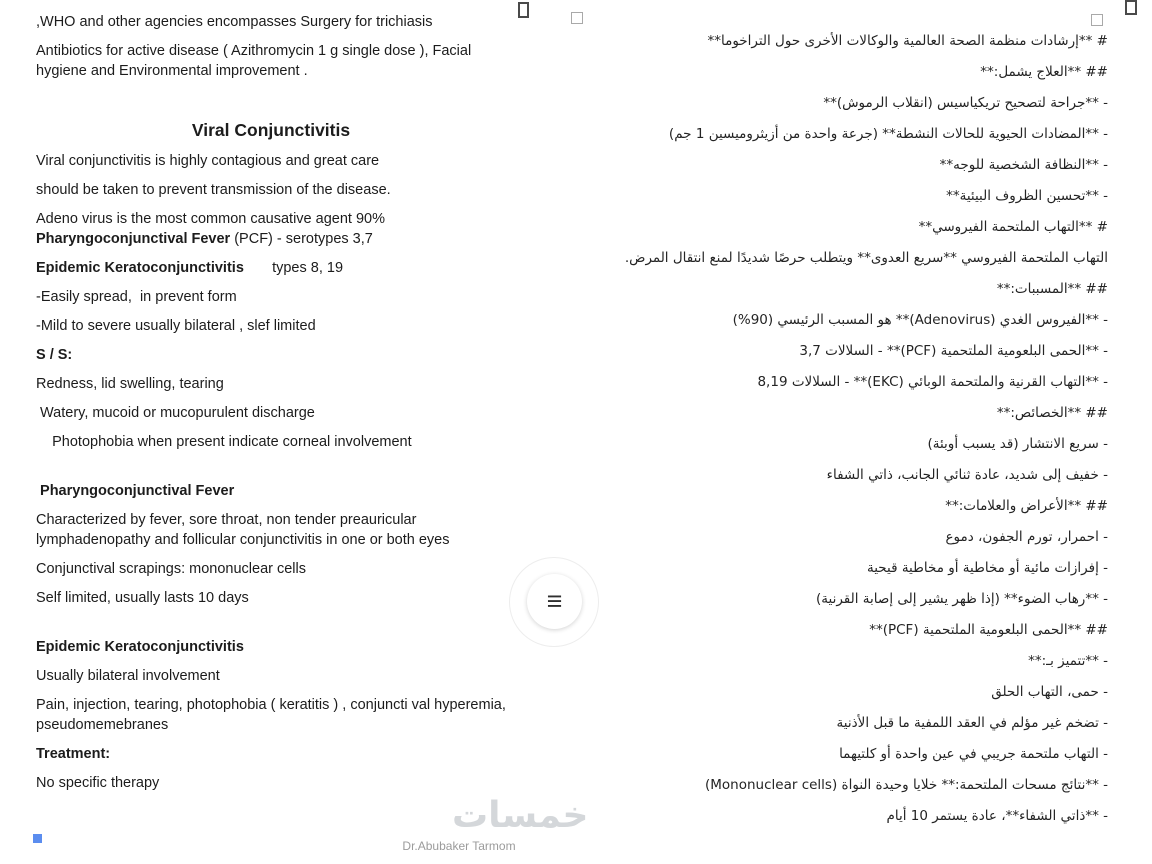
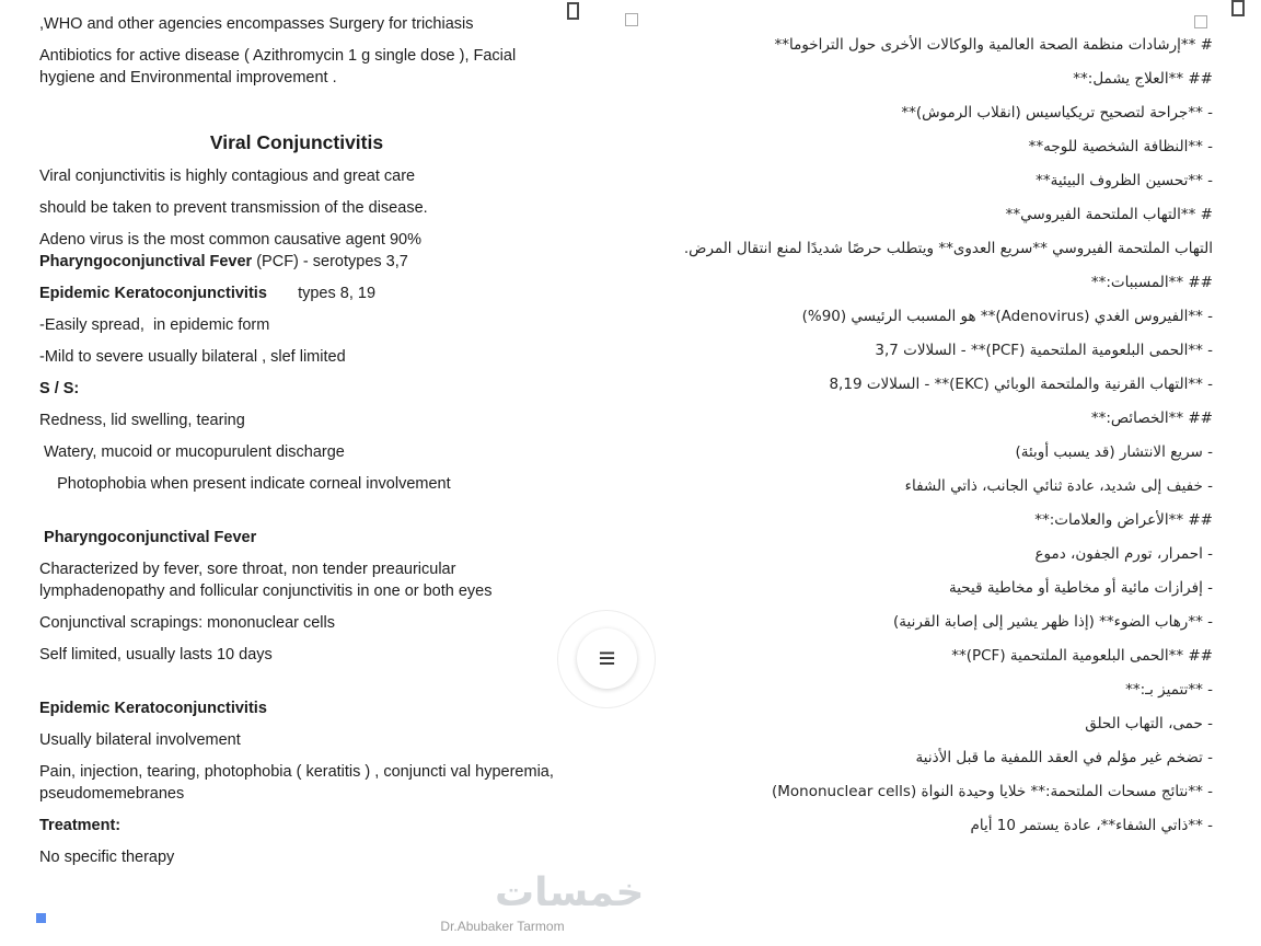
  ,WHO and other agencies encompasses Surgery for trichiasis
  Antibiotics for active disease ( Azithromycin 1 g single dose ), Facial hygiene and Environmental improvement .
  Viral Conjunctivitis
  Viral conjunctivitis is highly contagious and great care
  should be taken to prevent transmission of the disease.
  Adeno virus is the most common causative agent 90%
  Pharyngoconjunctival Fever (PCF) - serotypes 3,7
  Epidemic Keratoconjunctivitis types 8, 19
- -Easily spread, in prevent form
+ -Easily spread, in epidemic form
  -Mild to severe usually bilateral , slef limited
  S / S:
  Redness, lid swelling, tearing
  Watery, mucoid or mucopurulent discharge
  Photophobia when present indicate corneal involvement
  Pharyngoconjunctival Fever
  Characterized by fever, sore throat, non tender preauricular lymphadenopathy and follicular conjunctivitis in one or both eyes
  Conjunctival scrapings: mononuclear cells
  Self limited, usually lasts 10 days
  Epidemic Keratoconjunctivitis
  Usually bilateral involvement
  Pain, injection, tearing, photophobia ( keratitis ) , conjuncti val hyperemia, pseudomemebranes
  Treatment:
  No specific therapy
  # **إرشادات منظمة الصحة العالمية والوكالات الأخرى حول التراخوما**
  ## **العلاج يشمل:**
  - **جراحة لتصحيح تريكياسيس (انقلاب الرموش)**
- - **المضادات الحيوية للحالات النشطة** (جرعة واحدة من أزيثروميسين 1 جم)
  - **النظافة الشخصية للوجه**
  - **تحسين الظروف البيئية**
  # **التهاب الملتحمة الفيروسي**
  التهاب الملتحمة الفيروسي **سريع العدوى** ويتطلب حرصًا شديدًا لمنع انتقال المرض.
  ## **المسببات:**
  - **الفيروس الغدي (Adenovirus)** هو المسبب الرئيسي (90%)
  - **الحمى البلعومية الملتحمية (PCF)** - السلالات 3,7
  - **التهاب القرنية والملتحمة الوبائي (EKC)** - السلالات 8,19
  ## **الخصائص:**
  - سريع الانتشار (قد يسبب أوبئة)
  - خفيف إلى شديد، عادة ثنائي الجانب، ذاتي الشفاء
  ## **الأعراض والعلامات:**
  - احمرار، تورم الجفون، دموع
  - إفرازات مائية أو مخاطية أو مخاطية قيحية
  - **رهاب الضوء** (إذا ظهر يشير إلى إصابة القرنية)
  ## **الحمى البلعومية الملتحمية (PCF)**
  - **تتميز بـ:**
  - حمى، التهاب الحلق
  - تضخم غير مؤلم في العقد اللمفية ما قبل الأذنية
- - التهاب ملتحمة جريبي في عين واحدة أو كلتيهما
  - **نتائج مسحات الملتحمة:** خلايا وحيدة النواة (Mononuclear cells)
  - **ذاتي الشفاء**، عادة يستمر 10 أيام
  ≡
  خمسات
  Dr.Abubaker Tarmom
